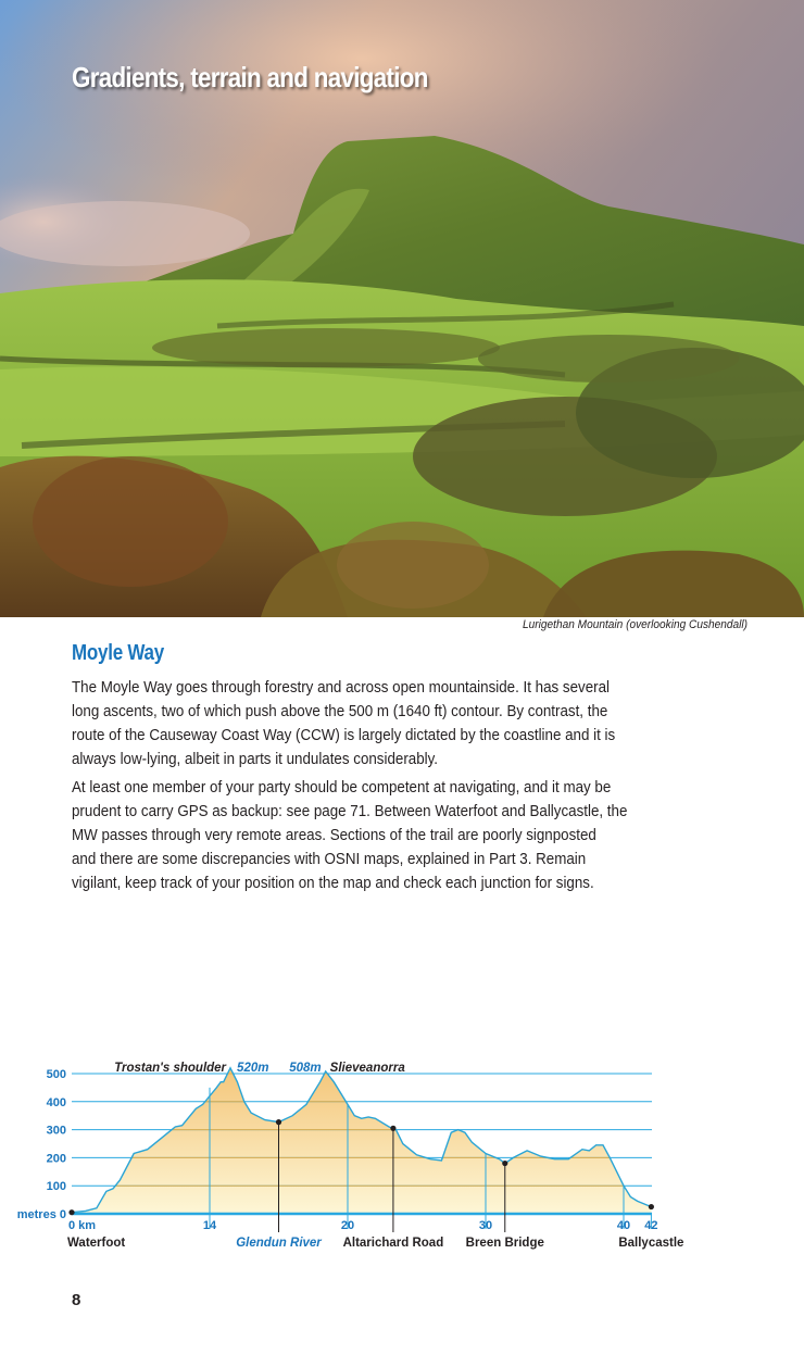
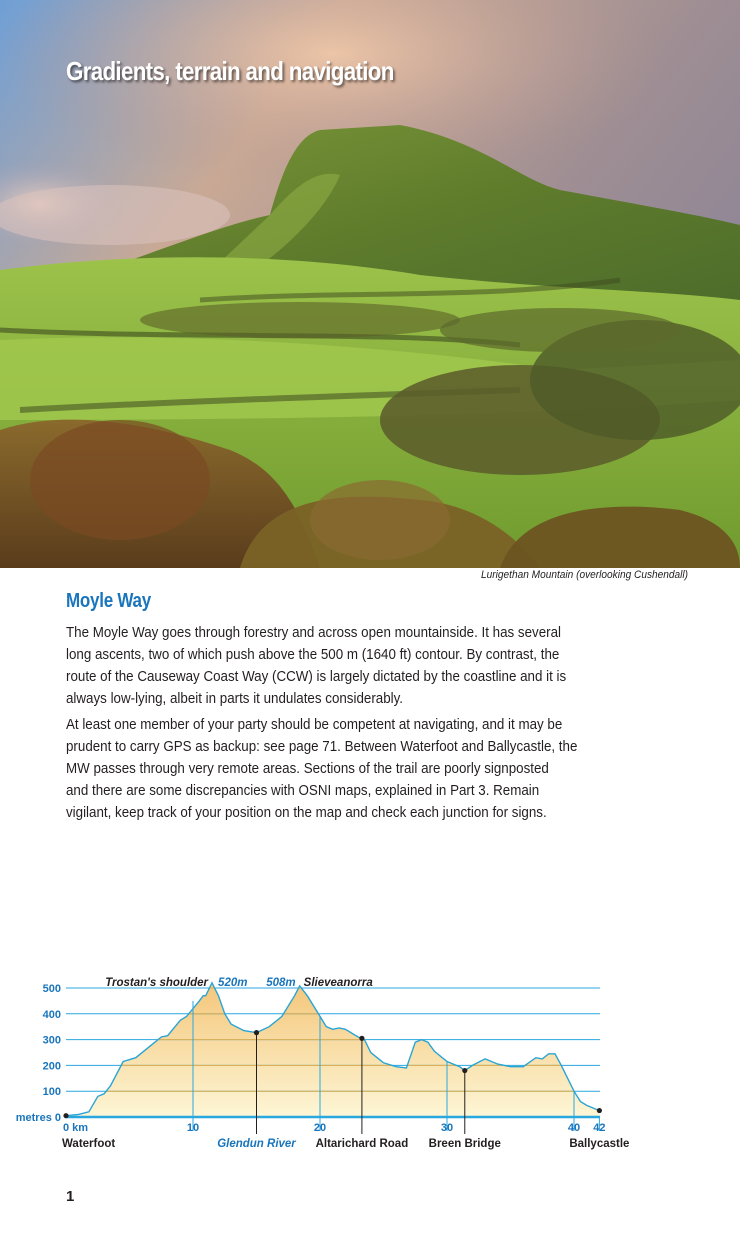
  Gradients, terrain and navigation
  Lurigethan Mountain (overlooking Cushendall)
  Moyle Way
  The Moyle Way goes through forestry and across open mountainside. It has several
  long ascents, two of which push above the 500 m (1640 ft) contour. By contrast, the
  route of the Causeway Coast Way (CCW) is largely dictated by the coastline and it is
  always low-lying, albeit in parts it undulates considerably.
  At least one member of your party should be competent at navigating, and it may be
  prudent to carry GPS as backup: see page 71. Between Waterfoot and Ballycastle, the
  MW passes through very remote areas. Sections of the trail are poorly signposted
  and there are some discrepancies with OSNI maps, explained in Part 3. Remain
  vigilant, keep track of your position on the map and check each junction for signs.
  100
  200
  300
  400
  500
  metres 0
  0 km
- 14
+ 10
  20
  30
  40
  42
  Waterfoot
  Glendun River
  Altarichard Road
  Breen Bridge
  Ballycastle
  Trostan's shoulder
  520m
  508m
  Slieveanorra
- 8
+ 1
